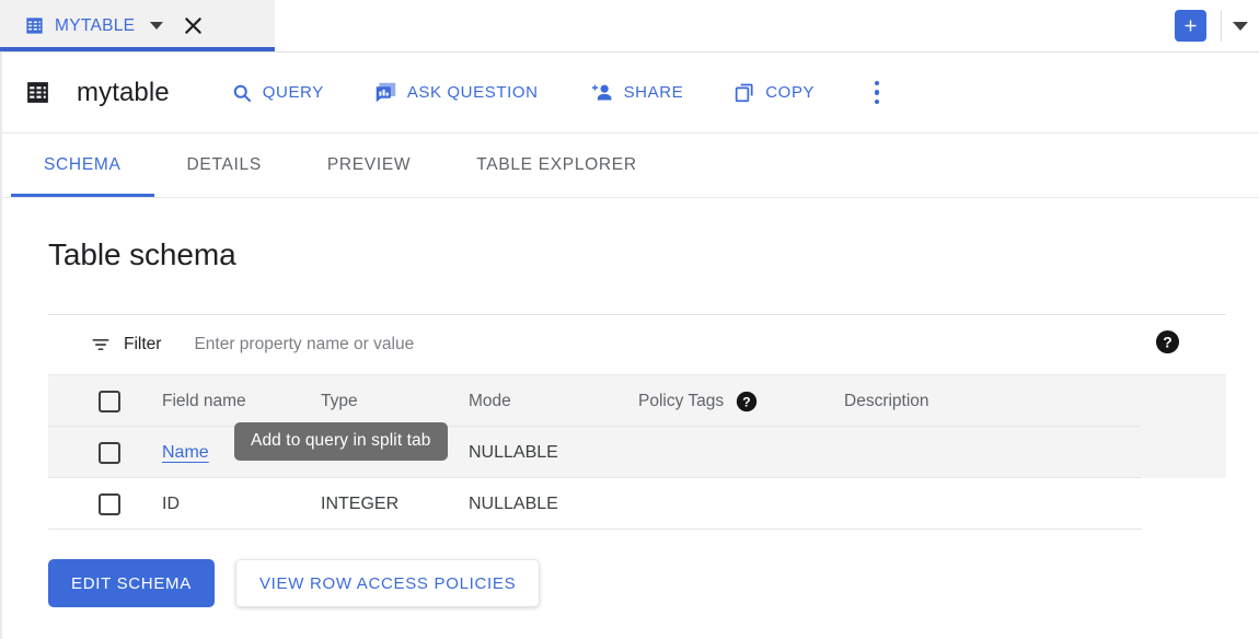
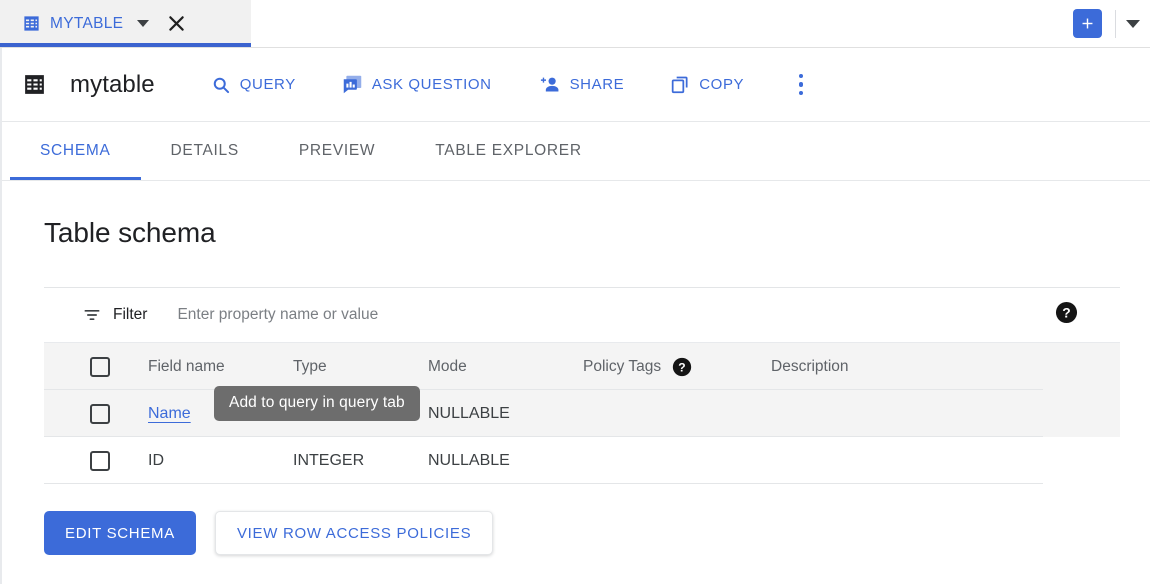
  MYTABLE
  mytable
  QUERY
  ASK QUESTION
  SHARE
  COPY
  SCHEMA
  DETAILS
  PREVIEW
  TABLE EXPLORER
  Table schema
  Filter
  Enter property name or value
  ?
  Field name
  Type
  Mode
  Policy Tags
  ?
  Description
  Name
  NULLABLE
  ID
  INTEGER
  NULLABLE
  EDIT SCHEMA
  VIEW ROW ACCESS POLICIES
- Add to query in split tab
+ Add to query in query tab
